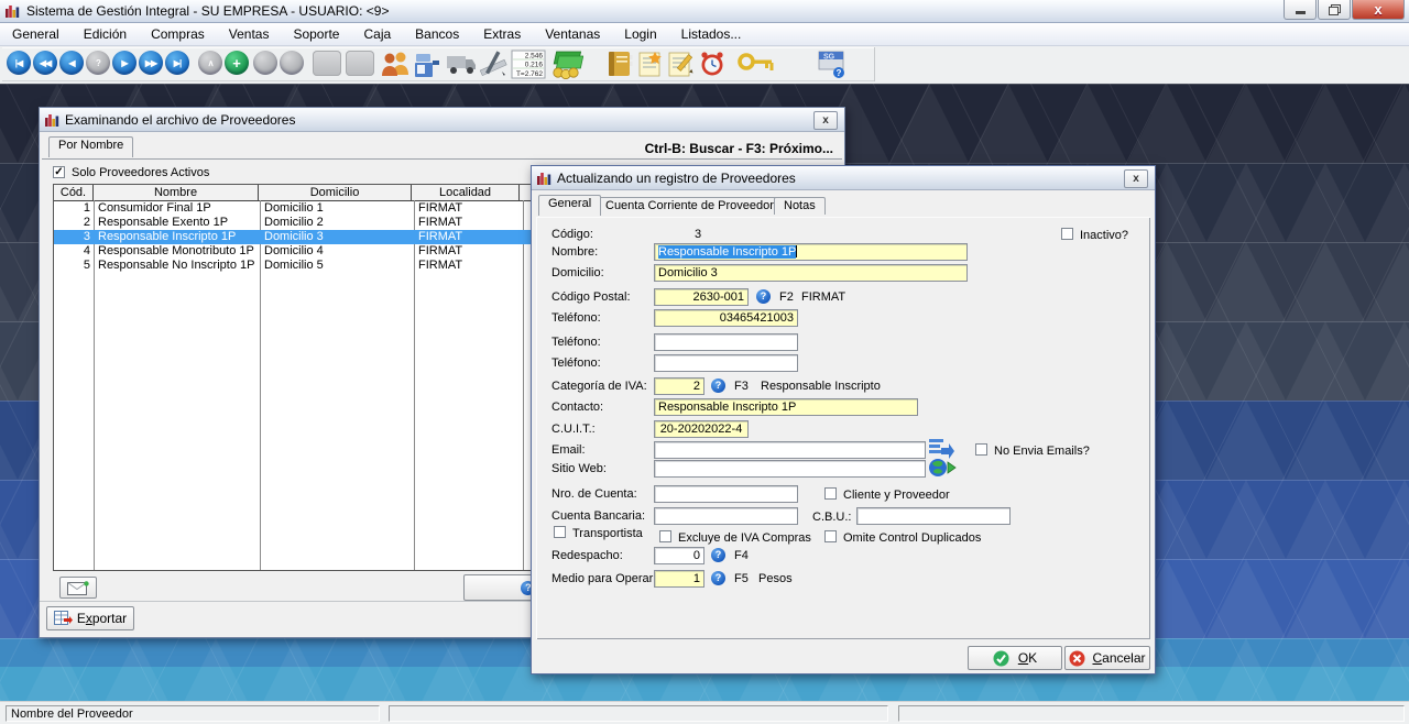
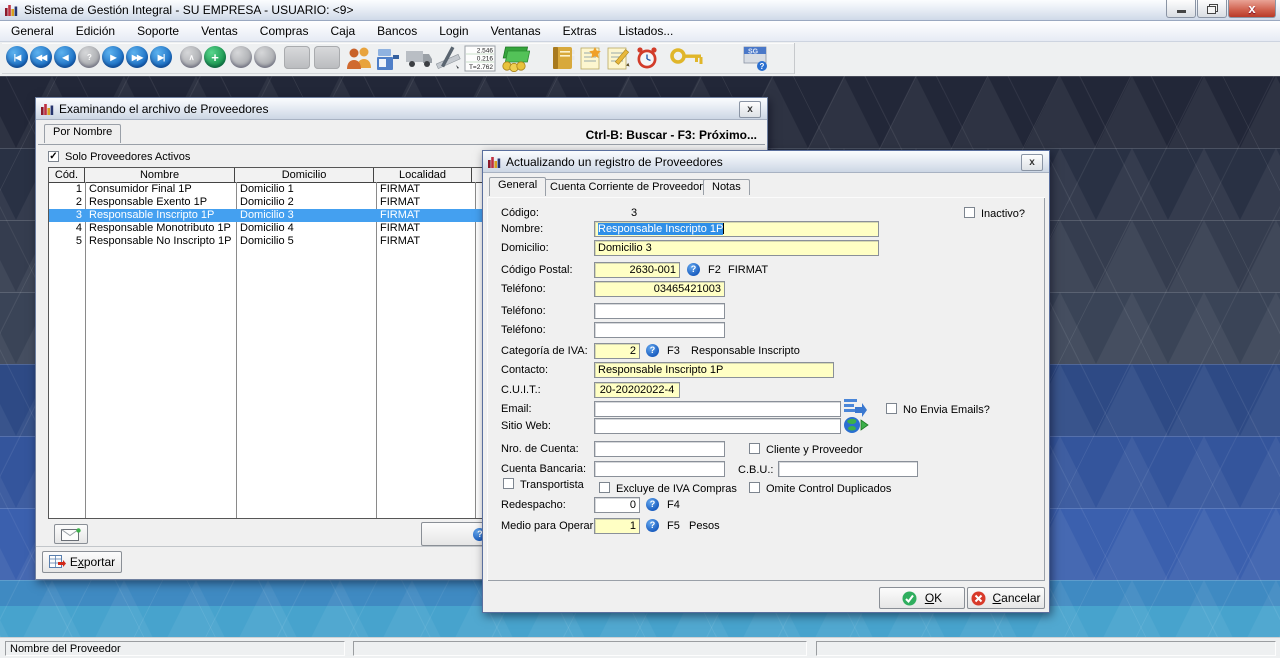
  Sistema de Gestión Integral - SU EMPRESA - USUARIO: <9>
  x
  General
  Edición
- Compras
+ Soporte
  Ventas
- Soporte
+ Compras
  Caja
  Bancos
- Extras
+ Login
  Ventanas
- Login
+ Extras
  Listados...
  |◀
  ◀◀
  ◀
  ?
  ▶
  ▶▶
  ▶|
  ∧
  +
  ?
  Examinando el archivo de Proveedores
  x
  Por Nombre
  Ctrl-B: Buscar - F3: Próximo...
  ✓
  Solo Proveedores Activos
  Cód.
  Nombre
  Domicilio
  Localidad
  1
  Consumidor Final 1P
  Domicilio 1
  FIRMAT
  2
  Responsable Exento 1P
  Domicilio 2
  FIRMAT
  3
  Responsable Inscripto 1P
  Domicilio 3
  FIRMAT
  4
  Responsable Monotributo 1P
  Domicilio 4
  FIRMAT
  5
  Responsable No Inscripto 1P
  Domicilio 5
  FIRMAT
  ?
  E
  x
  portar
  Actualizando un registro de Proveedores
  x
  General
  Cuenta Corriente de Proveedor
  Notas
  Código:
  3
  Inactivo?
  Nombre:
  Responsable Inscripto 1P
  Domicilio:
  Domicilio 3
  Código Postal:
  2630-001
  ?
  F2
  FIRMAT
  Teléfono:
  03465421003
  Teléfono:
  Teléfono:
  Categoría de IVA:
  2
  ?
  F3
  Responsable Inscripto
  Contacto:
  Responsable Inscripto 1P
  C.U.I.T.:
  20-20202022-4
  Email:
  No Envia Emails?
  Sitio Web:
  Nro. de Cuenta:
  Cliente y Proveedor
  Cuenta Bancaria:
  C.B.U.:
  Transportista
  Excluye de IVA Compras
  Omite Control Duplicados
  Redespacho:
  0
  ?
  F4
  Medio para Operar
  1
  ?
  F5
  Pesos
  O
  K
  C
  ancelar
  Nombre del Proveedor
